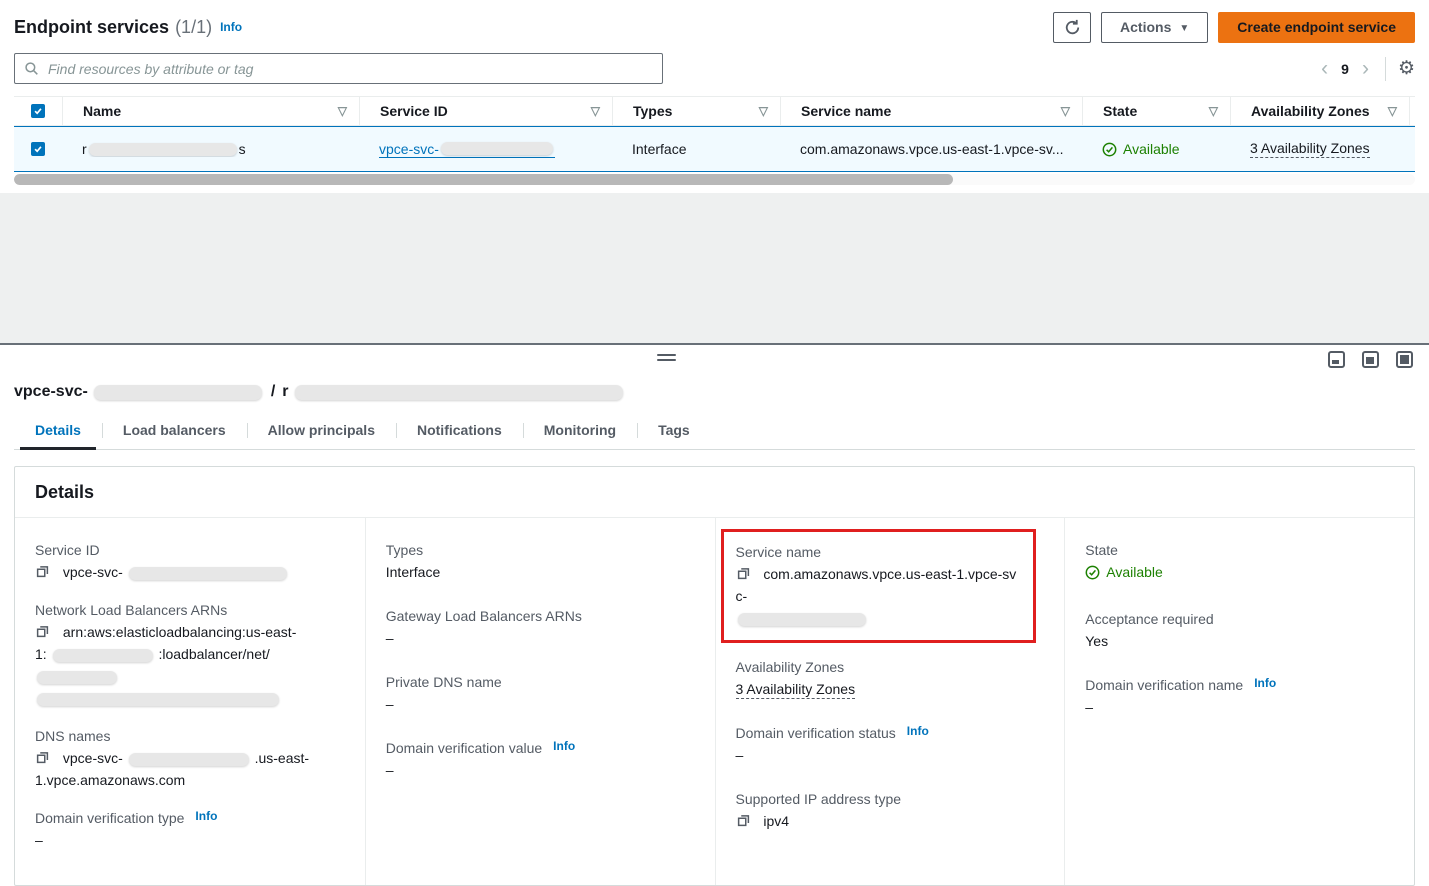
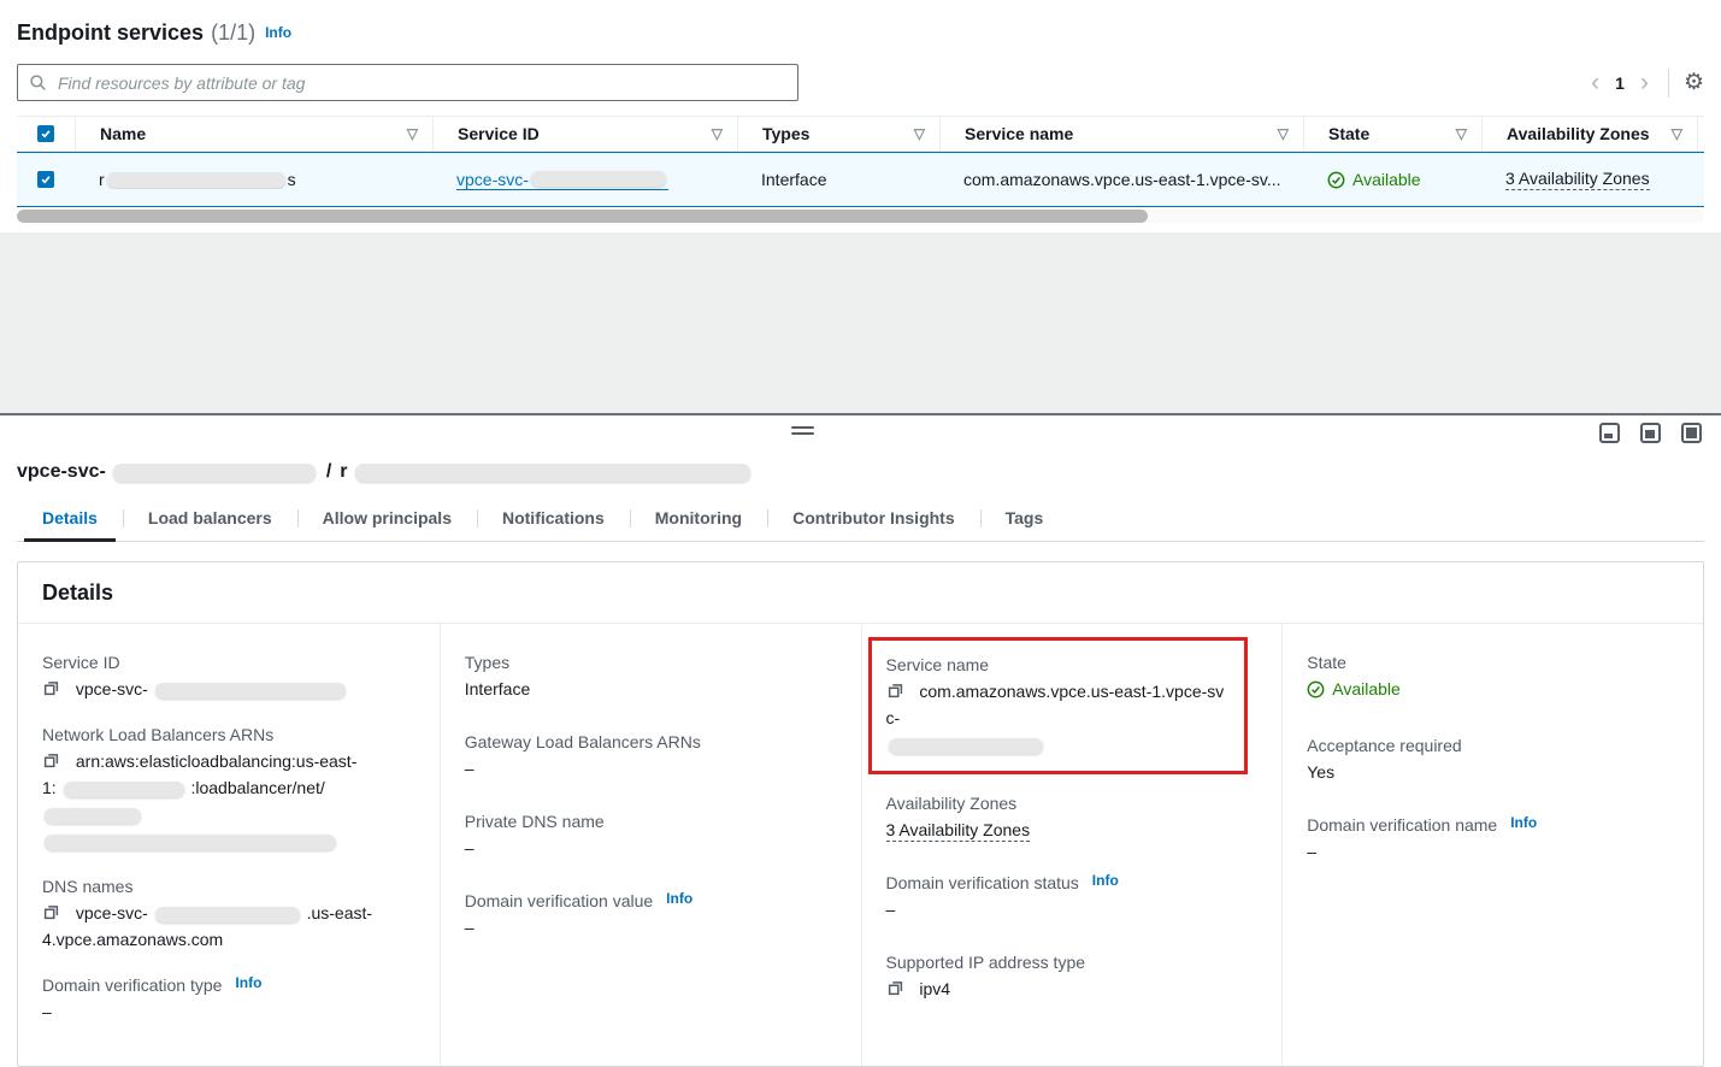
  Endpoint services
  (1/1)
  Info
- Actions
- ▼
- Create endpoint service
  Find resources by attribute or tag
  ‹
- 9
+ 1
  ›
  ⚙
  Name
  ▽
  Service ID
  ▽
  Types
  ▽
  Service name
  ▽
  State
  ▽
  Availability Zones
  ▽
  r
  s
  vpce-svc-
  Interface
  com.amazonaws.vpce.us-east-1.vpce-sv...
  Available
  3 Availability Zones
  vpce-svc-
  /
  r
  Details
  Load balancers
  Allow principals
  Notifications
  Monitoring
+ Contributor Insights
  Tags
  Details
  Service ID
  vpce-svc-
  Network Load Balancers ARNs
  arn:aws:elasticloadbalancing:us-east-
  1: :loadbalancer/net/
  DNS names
  vpce-svc- .us-east-
- 1.vpce.amazonaws.com
+ 4.vpce.amazonaws.com
  Domain verification type
  Info
  –
  Types
  Interface
  Gateway Load Balancers ARNs
  –
  Private DNS name
  –
  Domain verification value
  Info
  –
  Service name
  com.amazonaws.vpce.us-east-1.vpce-svc-
  Availability Zones
  3 Availability Zones
  Domain verification status
  Info
  –
  Supported IP address type
  ipv4
  State
  Available
  Acceptance required
  Yes
  Domain verification name
  Info
  –
